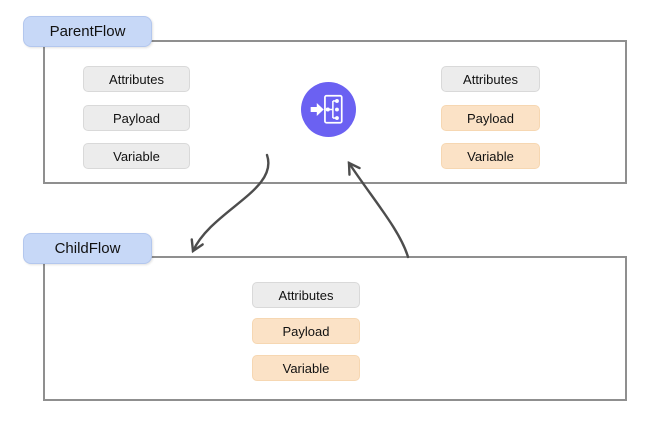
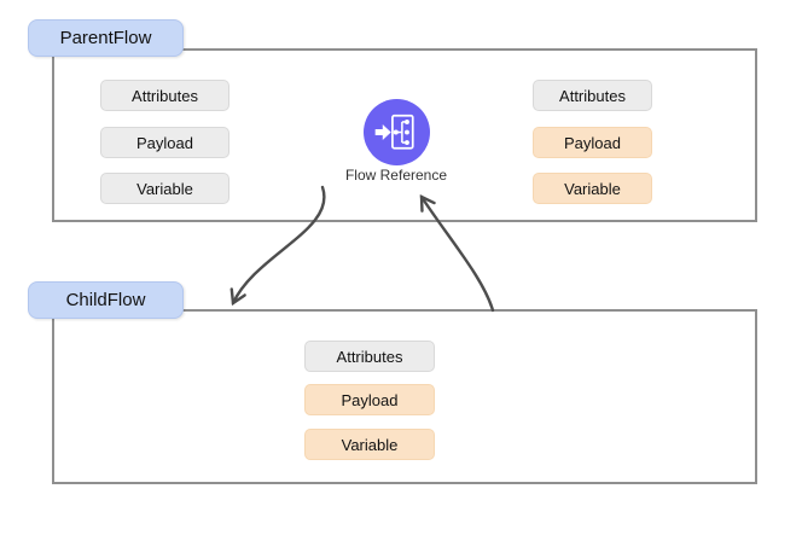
  ParentFlow
  Attributes
  Payload
  Variable
+ Flow Reference
  Attributes
  Payload
  Variable
  ChildFlow
  Attributes
  Payload
  Variable
